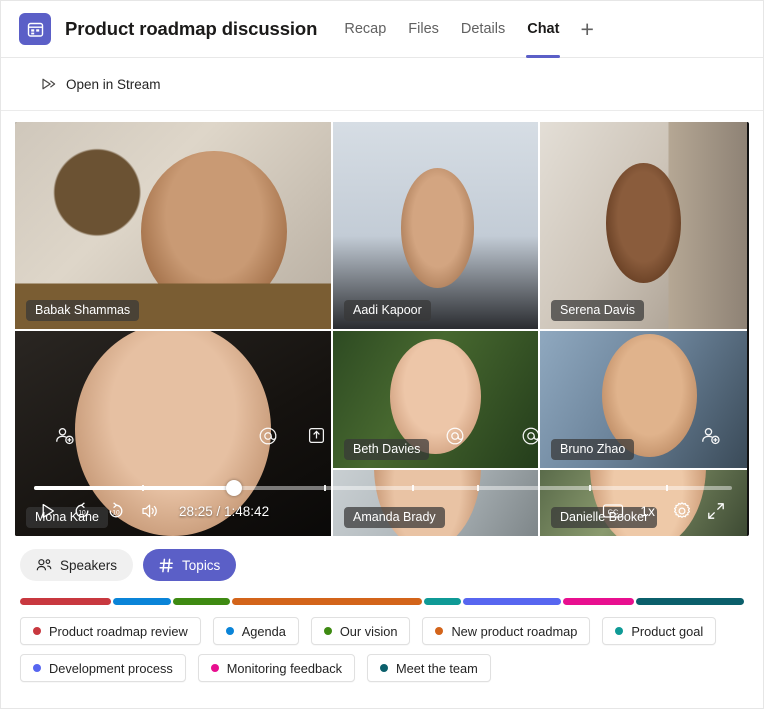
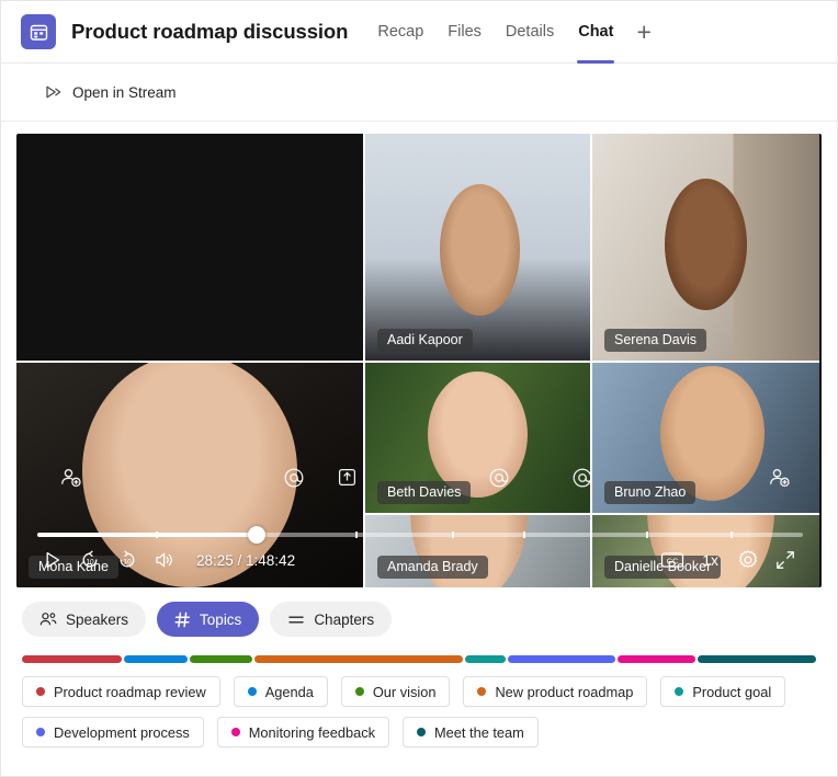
  Product roadmap discussion
  Recap
  Files
  Details
  Chat
  +
  Open in Stream
- Babak Shammas
  Aadi Kapoor
  Serena Davis
  Mona Kne
  Beth Davies
  Bruno Zhao
  Amanda Brady
  Danielleoker
  28:25 / 1:48:42
  CC
  1x
  Speakers
  Topics
+ Chapters
  Product roadmap review
  Agenda
  Our vision
  New product roadmap
  Product goal
  Development process
  Monitoring feedback
  Meet the team
